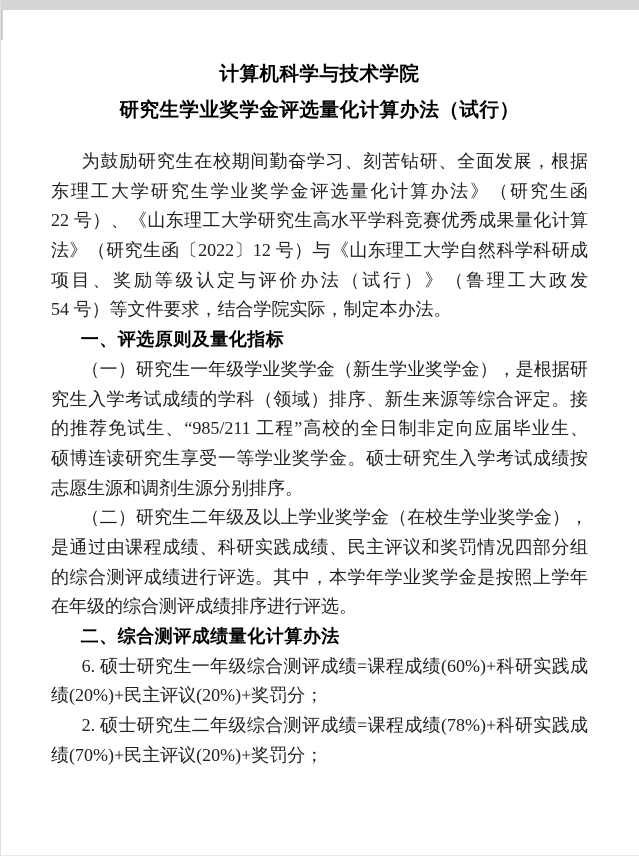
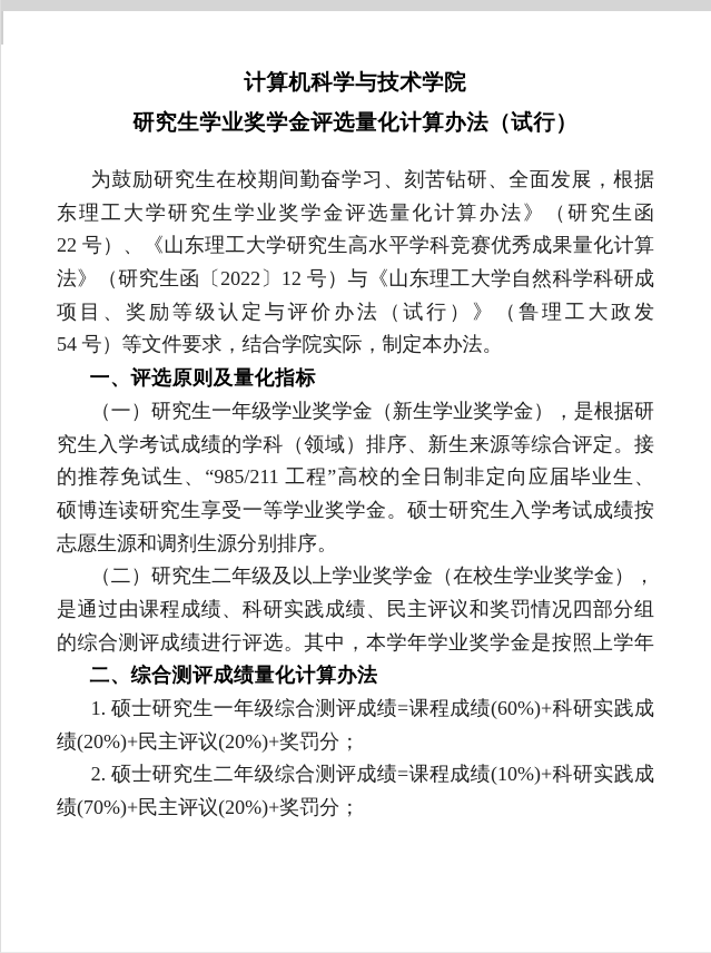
  计算机科学与技术学院
  研究生学业奖学金评选量化计算办法（试行）
  为鼓励研究生在校期间勤奋学习、刻苦钻研、全面发展，根据
  东理工大学研究生学业奖学金评选量化计算办法》（研究生函
  22 号）、《山东理工大学研究生高水平学科竞赛优秀成果量化计算
  法》（研究生函〔2022〕12 号）与《山东理工大学自然科学科研成
  项目、奖励等级认定与评价办法（试行）》（鲁理工大政发
  54 号）等文件要求，结合学院实际，制定本办法。
  一、评选原则及量化指标
  （一）研究生一年级学业奖学金（新生学业奖学金），是根据研
  究生入学考试成绩的学科（领域）排序、新生来源等综合评定。接
  的推荐免试生、“985/211 工程”高校的全日制非定向应届毕业生、
  硕博连读研究生享受一等学业奖学金。硕士研究生入学考试成绩按
  志愿生源和调剂生源分别排序。
  （二）研究生二年级及以上学业奖学金（在校生学业奖学金），
  是通过由课程成绩、科研实践成绩、民主评议和奖罚情况四部分组
  的综合测评成绩进行评选。其中，本学年学业奖学金是按照上学年
- 在年级的综合测评成绩排序进行评选。
  二、综合测评成绩量化计算办法
- 6. 硕士研究生一年级综合测评成绩=课程成绩(60%)+科研实践成
+ 1. 硕士研究生一年级综合测评成绩=课程成绩(60%)+科研实践成
  绩(20%)+民主评议(20%)+奖罚分；
- 2. 硕士研究生二年级综合测评成绩=课程成绩(78%)+科研实践成
+ 2. 硕士研究生二年级综合测评成绩=课程成绩(10%)+科研实践成
  绩(70%)+民主评议(20%)+奖罚分；
